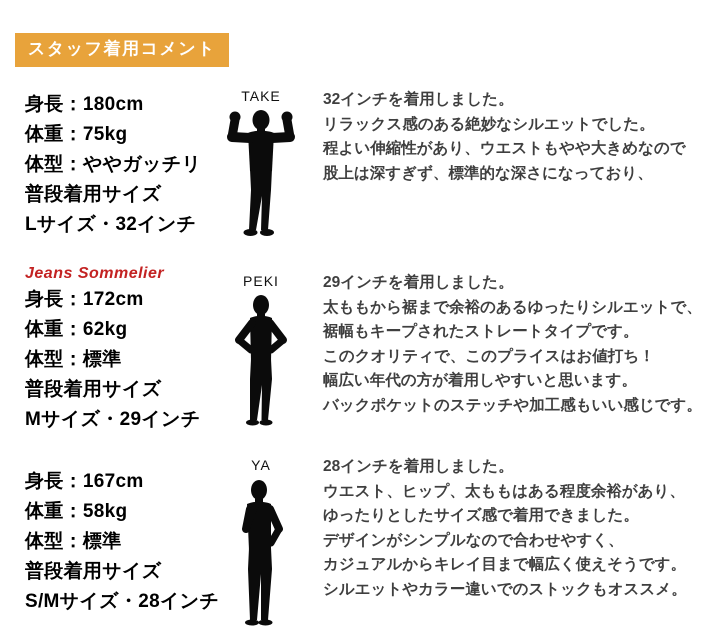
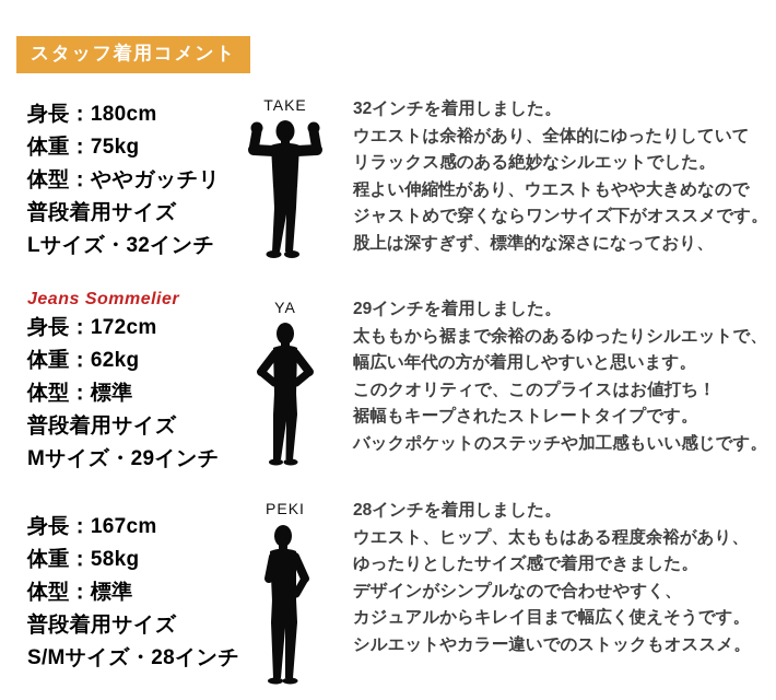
  スタッフ着用コメント
  身長：180cm
  体重：75kg
  体型：ややガッチリ
  普段着用サイズ
  Lサイズ・32インチ
  TAKE
  32インチを着用しました。
+ ウエストは余裕があり、全体的にゆったりしていて
  リラックス感のある絶妙なシルエットでした。
  程よい伸縮性があり、ウエストもやや大きめなので
+ ジャストめで穿くならワンサイズ下がオススメです。
  股上は深すぎず、標準的な深さになっており、
  Jeans Sommelier
  身長：172cm
  体重：62kg
  体型：標準
  普段着用サイズ
  Mサイズ・29インチ
- PEKI
+ YA
  29インチを着用しました。
  太ももから裾まで余裕のあるゆったりシルエットで、
- 裾幅もキープされたストレートタイプです。
+ 幅広い年代の方が着用しやすいと思います。
  このクオリティで、このプライスはお値打ち！
- 幅広い年代の方が着用しやすいと思います。
+ 裾幅もキープされたストレートタイプです。
  バックポケットのステッチや加工感もいい感じです。
  身長：167cm
  体重：58kg
  体型：標準
  普段着用サイズ
  S/Mサイズ・28イン
- YA
+ PEKI
  28インチを着用しました。
  ウエスト、ヒップ、太ももはある程度余裕があり、
  ゆったりとしたサイズ感で着用できました。
  デザインがシンプルなので合わせやすく、
  カジュアルからキレイ目まで幅広く使えそうです。
  シルエットやカラー違いでのストックもオススメ。
